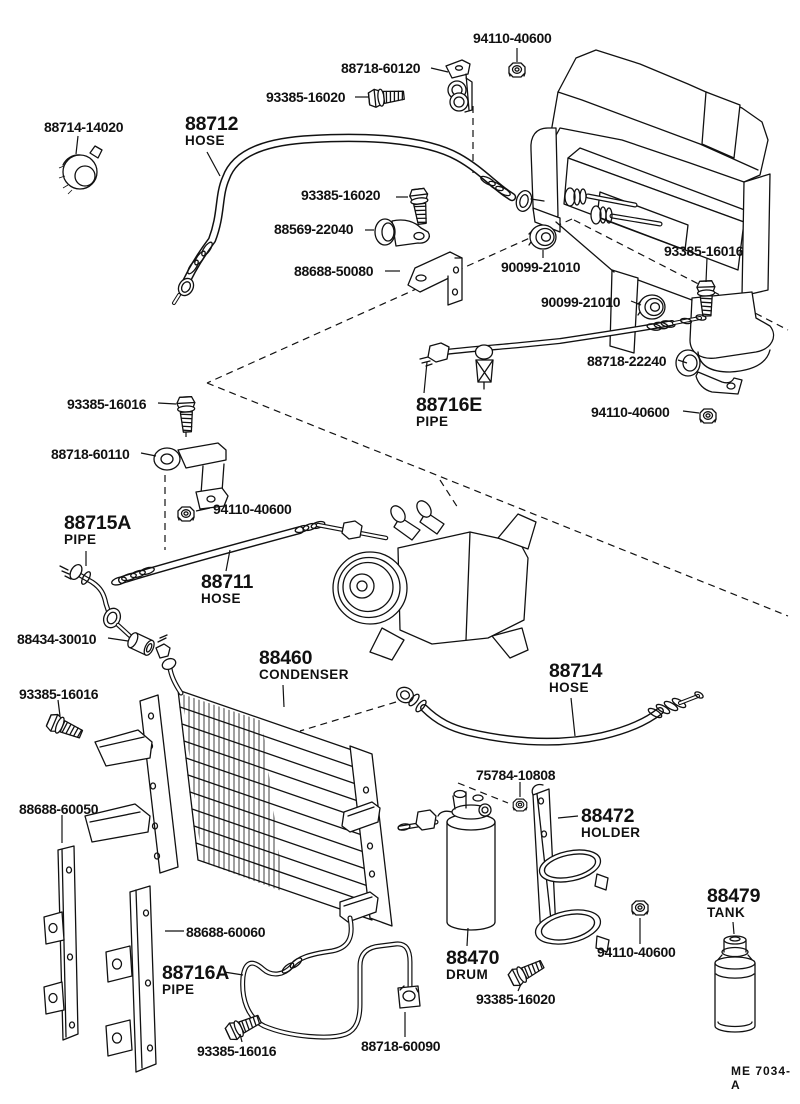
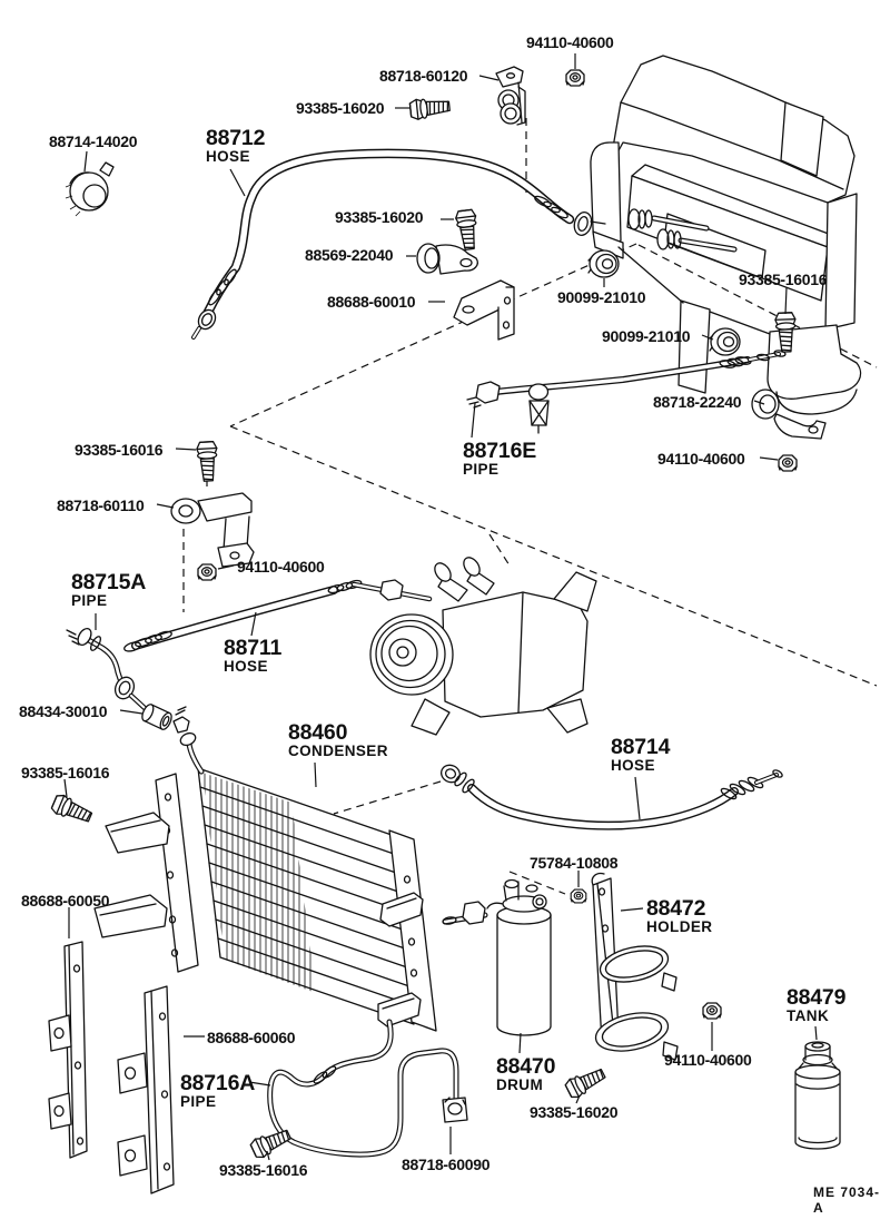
  94110-40600
  88718-60120
  93385-16020
  88714-14020
  88712
  HOSE
  93385-16020
  88569-22040
- 88688-50080
+ 88688-60010
  90099-21010
  93385-16016
  90099-21010
  88718-22240
  88716E
  PIPE
  94110-40600
  93385-16016
  88718-60110
  94110-40600
  88715A
  PIPE
  88711
  HOSE
  88434-30010
  88460
  CONDENSER
  88714
  HOSE
  93385-16016
  88688-60050
  75784-10808
  88472
  HOLDER
  88479
  TANK
  88688-60060
  88716A
  PIPE
  88470
  DRUM
  94110-40600
  93385-16020
  88718-60090
  93385-16016
  ME 7034-A
